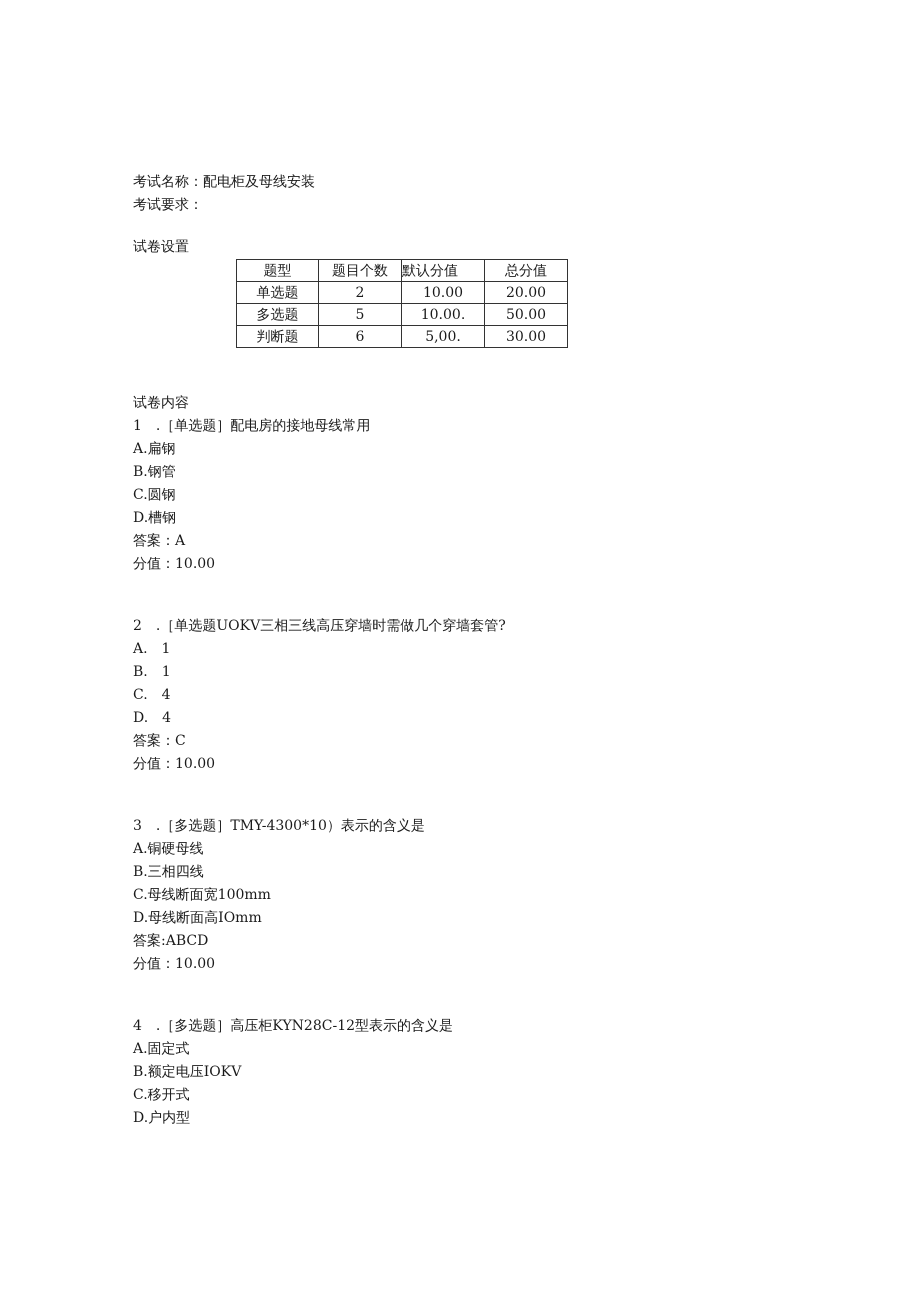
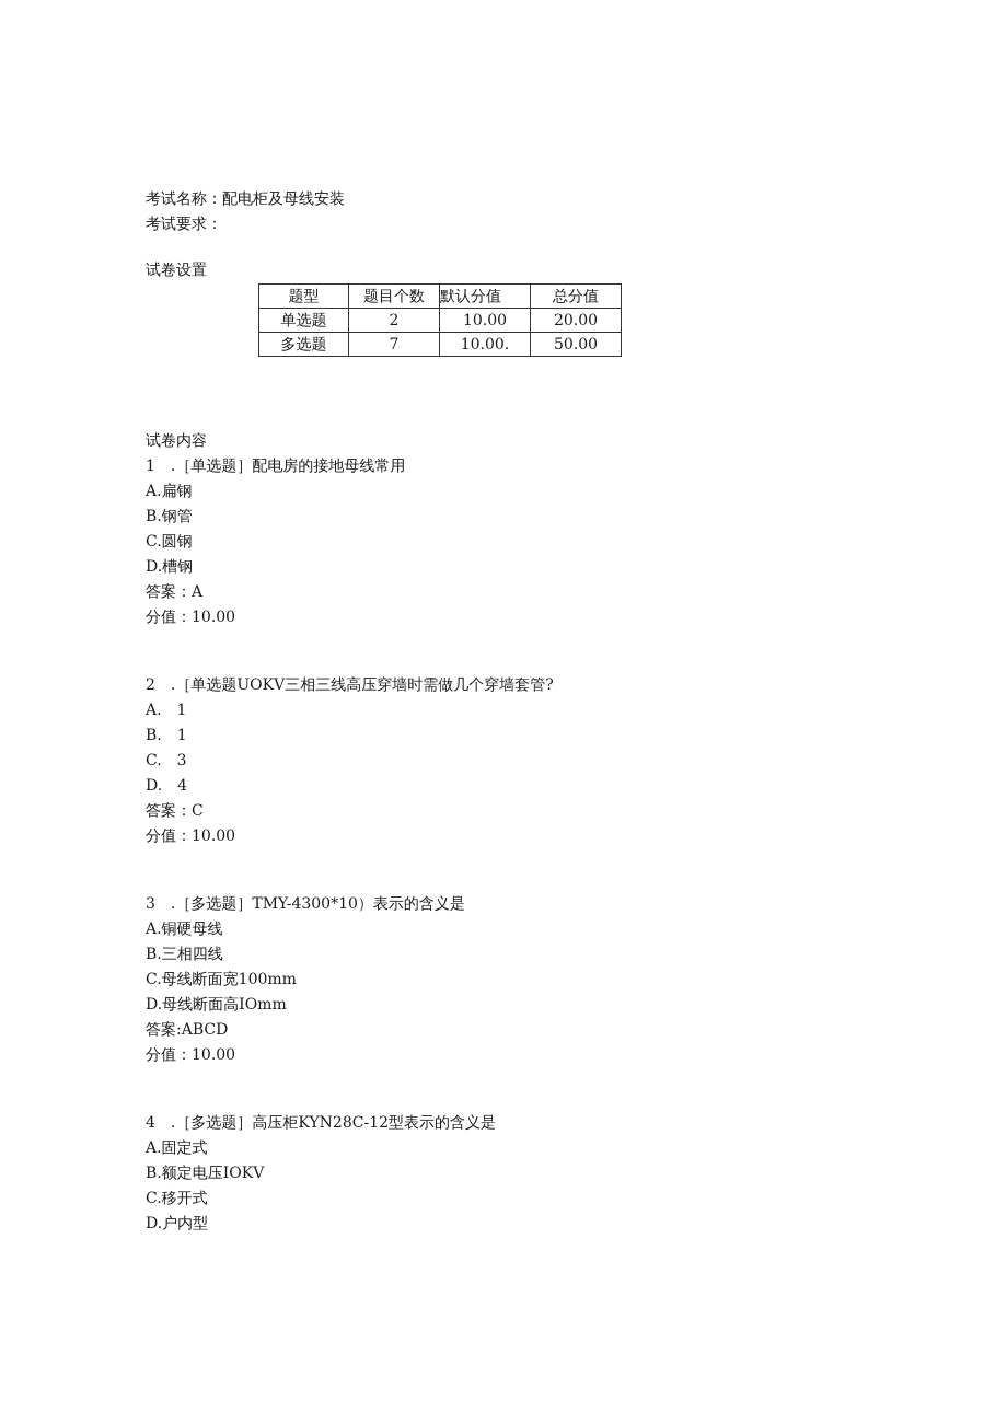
  考试名称：配电柜及母线安装
  考试要求：
  试卷设置
  题型	题目个数	默认分值	总分值
  单选题	2	10.00	20.00
- 多选题	5	10.00.	50.00
+ 多选题	7	10.00.	50.00
- 判断题	6	5,00.	30.00
  试卷内容
  1 .［单选题］配电房的接地母线常用
  A.扁钢
  B.钢管
  C.圆钢
  D.槽钢
  答案：A
  分值：10.00
  2 .［单选题UOKV三相三线高压穿墙时需做几个穿墙套管?
  A. 1
  B. 1
- C. 4
+ C. 3
  D. 4
  答案：C
  分值：10.00
  3 .［多选题］TMY-4300*10）表示的含义是
  A.铜硬母线
  B.三相四线
  C.母线断面宽100mm
  D.母线断面高IOmm
  答案:ABCD
  分值：10.00
  4 .［多选题］高压柜KYN28C-12型表示的含义是
  A.固定式
  B.额定电压IOKV
  C.移开式
  D.户内型
